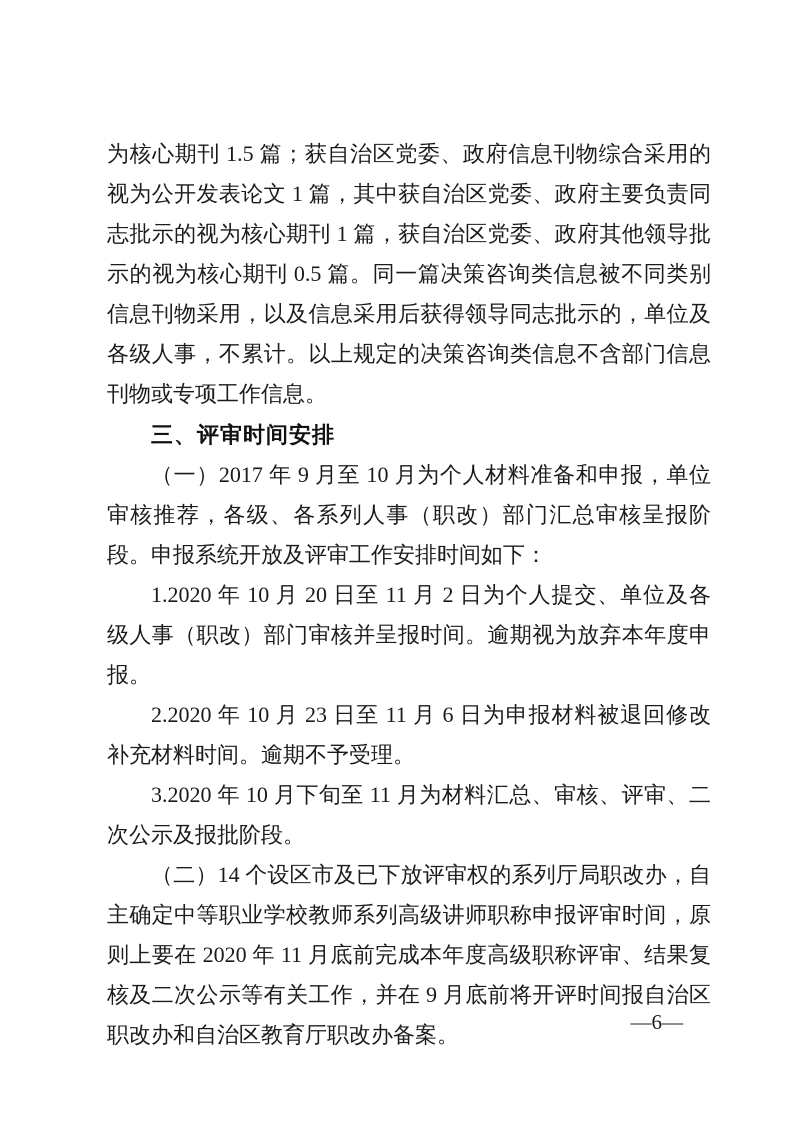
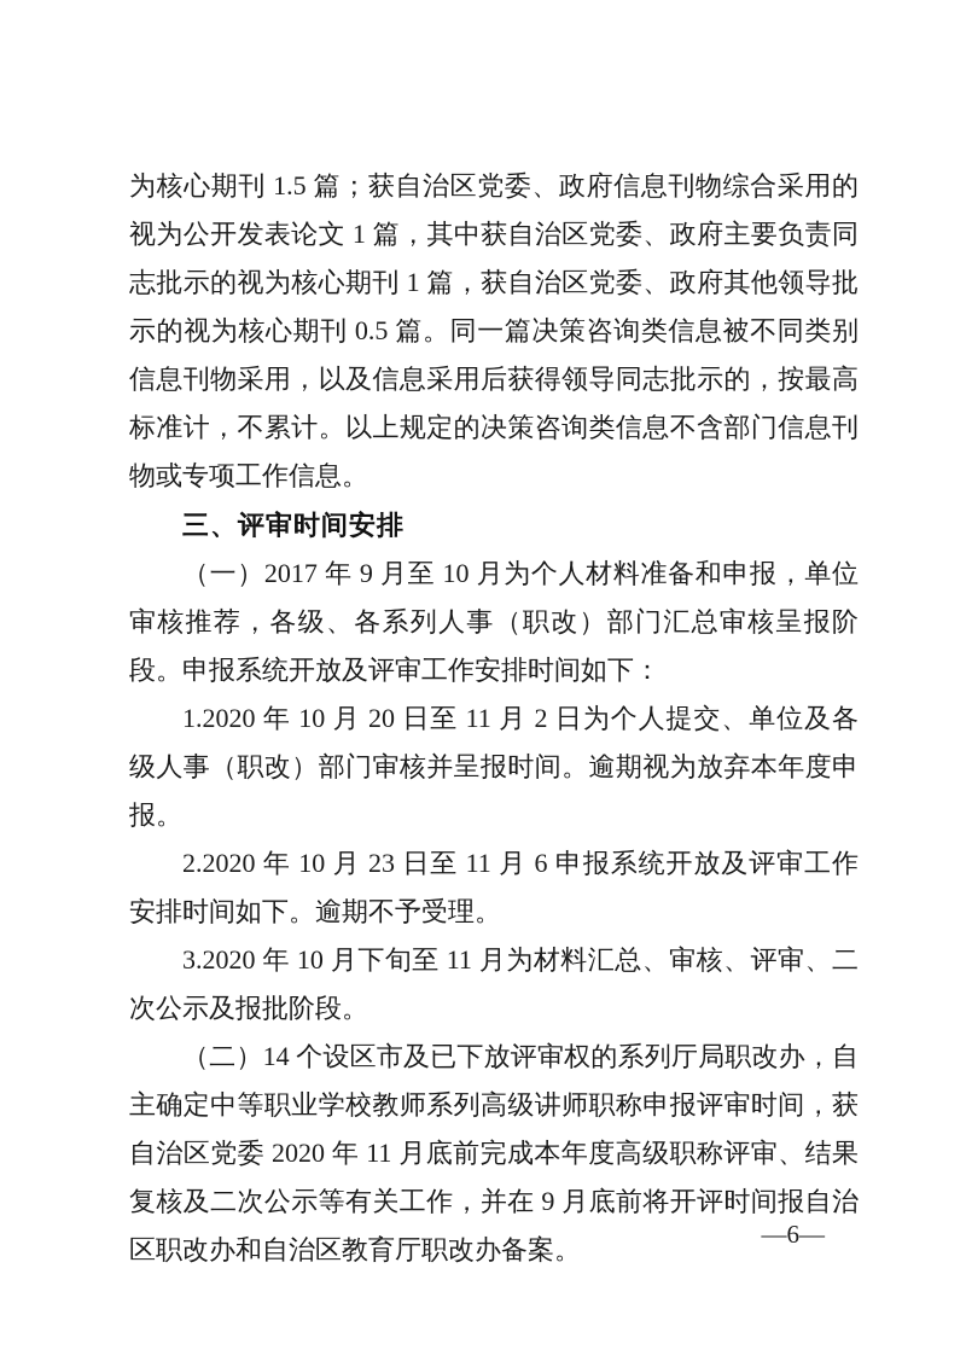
- 为核心期刊 1.5 篇；获自治区党委、政府信息刊物综合采用的视为公开发表论文 1 篇，其中获自治区党委、政府主要负责同志批示的视为核心期刊 1 篇，获自治区党委、政府其他领导批示的视为核心期刊 0.5 篇。同一篇决策咨询类信息被不同类别信息刊物采用，以及信息采用后获得领导同志批示的，单位及各级人事，不累计。以上规定的决策咨询类信息不含部门信息刊物或专项工作信息。
+ 为核心期刊 1.5 篇；获自治区党委、政府信息刊物综合采用的视为公开发表论文 1 篇，其中获自治区党委、政府主要负责同志批示的视为核心期刊 1 篇，获自治区党委、政府其他领导批示的视为核心期刊 0.5 篇。同一篇决策咨询类信息被不同类别信息刊物采用，以及信息采用后获得领导同志批示的，按最高标准计，不累计。以上规定的决策咨询类信息不含部门信息刊物或专项工作信息。
  三、评审时间安排
  （一）2017 年 9 月至 10 月为个人材料准备和申报，单位审核推荐，各级、各系列人事（职改）部门汇总审核呈报阶段。申报系统开放及评审工作安排时间如下：
  1.2020 年 10 月 20 日至 11 月 2 日为个人提交、单位及各级人事（职改）部门审核并呈报时间。逾期视为放弃本年度申报。
- 2.2020 年 10 月 23 日至 11 月 6 日为申报材料被退回修改补充材料时间。逾期不予受理。
+ 2.2020 年 10 月 23 日至 11 月 6 申报系统开放及评审工作安排时间如下。逾期不予受理。
  3.2020 年 10 月下旬至 11 月为材料汇总、审核、评审、二次公示及报批阶段。
- （二）14 个设区市及已下放评审权的系列厅局职改办，自主确定中等职业学校教师系列高级讲师职称申报评审时间，原则上要在 2020 年 11 月底前完成本年度高级职称评审、结果复核及二次公示等有关工作，并在 9 月底前将开评时间报自治区职改办和自治区教育厅职改办备案。
+ （二）14 个设区市及已下放评审权的系列厅局职改办，自主确定中等职业学校教师系列高级讲师职称申报评审时间，获自治区党委 2020 年 11 月底前完成本年度高级职称评审、结果复核及二次公示等有关工作，并在 9 月底前将开评时间报自治区职改办和自治区教育厅职改办备案。
  —6—
